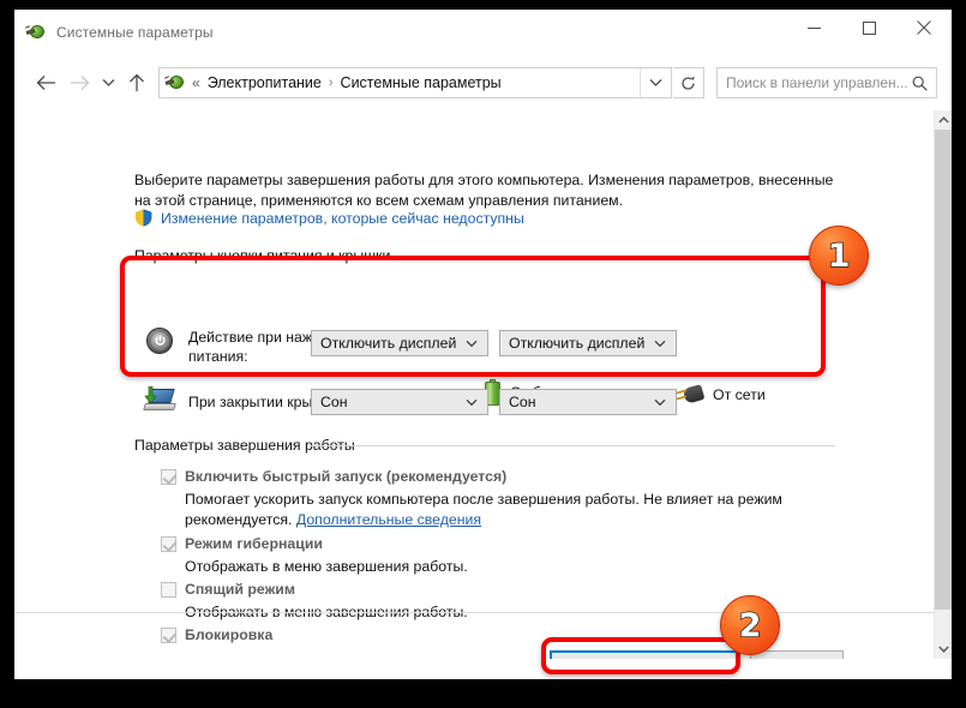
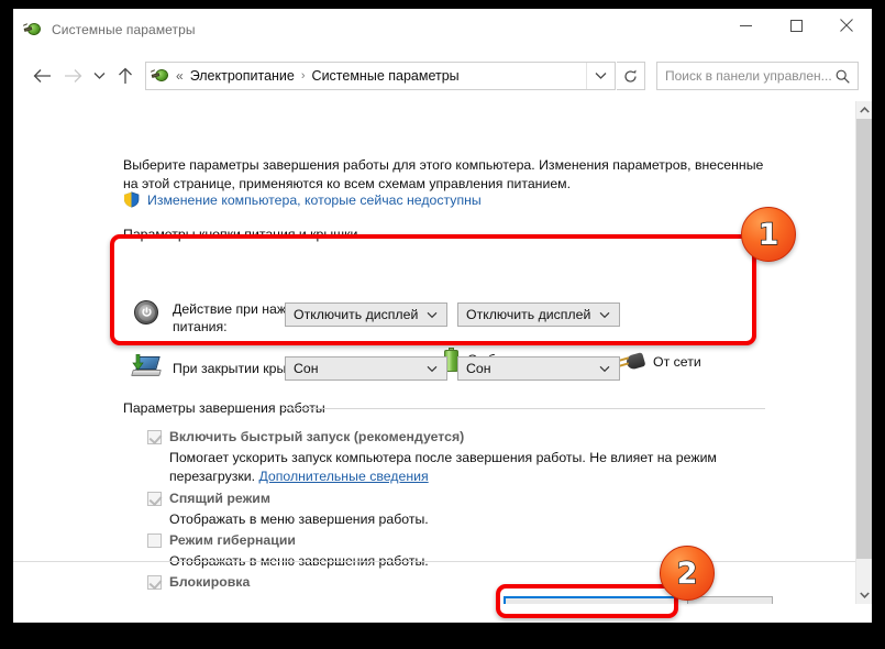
  Системные параметры
  «
  Электропитание
  ›
  Системные параметры
  Поиск в панели управлен...
  Выберите параметры завершения работы для этого компьютера. Изменения параметров, внесенные на этой странице, применяются ко всем схемам управления питанием.
- Изменение параметров, которые сейчас недоступны
+ Изменение компьютера, которые сейчас недоступны
  Параметры кнопки питания и кр
  От сети
  Отключить дисплей
  Отключить дисплей
  При закрытии кры
  Сон
  Сон
  Параметры завершения
  Включить быстрый запуск (рекомендуется)
- Помогает ускорить запуск компьютера после завершения работы. Не влияет на режим рекомендуется. Дополнительные сведения
+ Помогает ускорить запуск компьютера после завершения работы. Не влияет на режим перезагрузки. Дополнительные сведения
- Режим гибернации
+ Спящий режим
  Отображать в меню завершения работы.
- Спящий режим
+ Режим гибернации
  Блокировка
  1
  2
